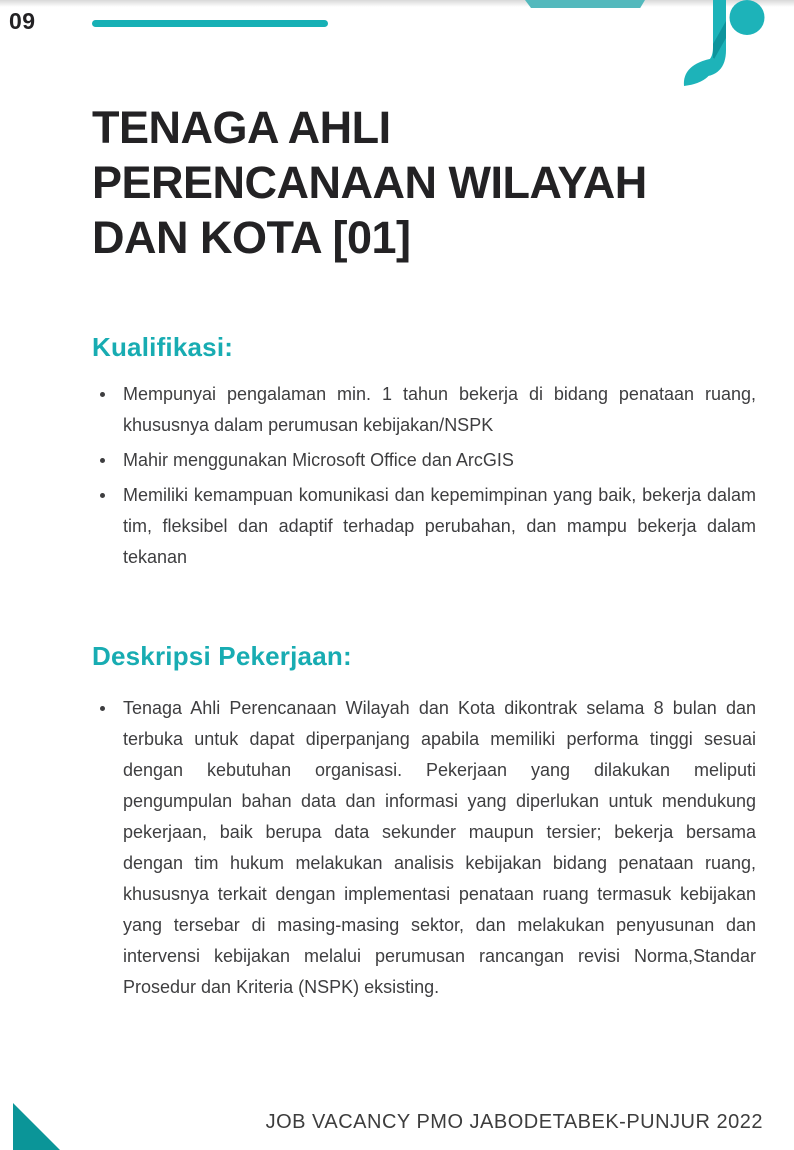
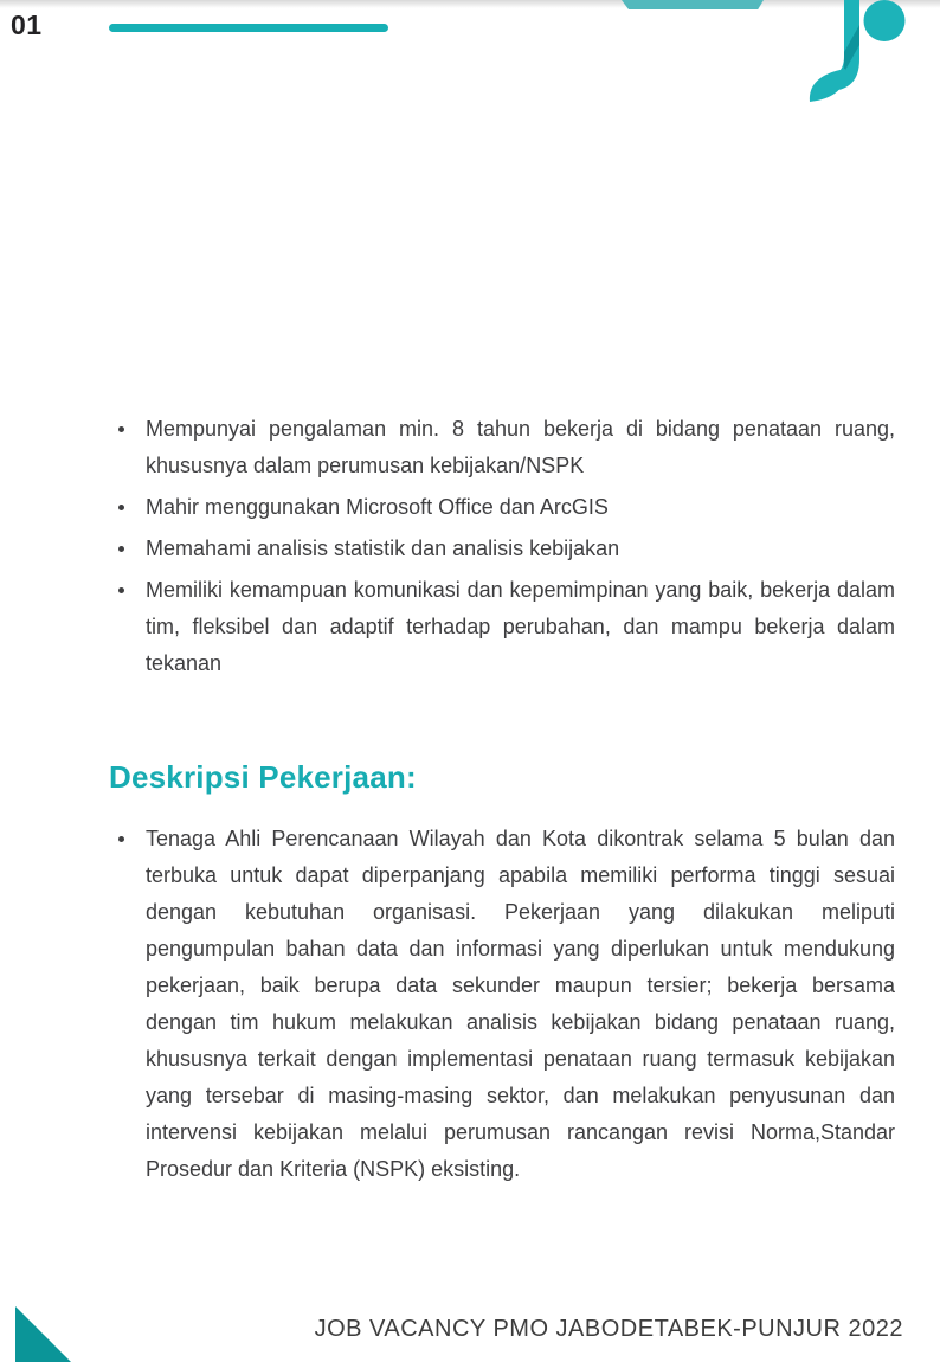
- 09
+ 01
- TENAGA AHLI
- PERENCANAAN WILAYAH
- DAN KOTA [01]
- Kualifikasi:
- Mempunyai pengalaman min. 1 tahun bekerja di bidang penataan ruang, khususnya dalam perumusan kebijakan/NSPK
+ Mempunyai pengalaman min. 8 tahun bekerja di bidang penataan ruang, khususnya dalam perumusan kebijakan/NSPK
  Mahir menggunakan Microsoft Office dan ArcGIS
+ Memahami analisis statistik dan analisis kebijakan
  Memiliki kemampuan komunikasi dan kepemimpinan yang baik, bekerja dalam tim, fleksibel dan adaptif terhadap perubahan, dan mampu bekerja dalam tekanan
  Deskripsi Pekerjaan:
- Tenaga Ahli Perencanaan Wilayah dan Kota dikontrak selama 8 bulan dan terbuka untuk dapat diperpanjang apabila memiliki performa tinggi sesuai dengan kebutuhan organisasi. Pekerjaan yang dilakukan meliputi pengumpulan bahan data dan informasi yang diperlukan untuk mendukung pekerjaan, baik berupa data sekunder maupun tersier; bekerja bersama dengan tim hukum melakukan analisis kebijakan bidang penataan ruang, khususnya terkait dengan implementasi penataan ruang termasuk kebijakan yang tersebar di masing-masing sektor, dan melakukan penyusunan dan intervensi kebijakan melalui perumusan rancangan revisi Norma,Standar Prosedur dan Kriteria (NSPK) eksisting.
+ Tenaga Ahli Perencanaan Wilayah dan Kota dikontrak selama 5 bulan dan terbuka untuk dapat diperpanjang apabila memiliki performa tinggi sesuai dengan kebutuhan organisasi. Pekerjaan yang dilakukan meliputi pengumpulan bahan data dan informasi yang diperlukan untuk mendukung pekerjaan, baik berupa data sekunder maupun tersier; bekerja bersama dengan tim hukum melakukan analisis kebijakan bidang penataan ruang, khususnya terkait dengan implementasi penataan ruang termasuk kebijakan yang tersebar di masing-masing sektor, dan melakukan penyusunan dan intervensi kebijakan melalui perumusan rancangan revisi Norma,Standar Prosedur dan Kriteria (NSPK) eksisting.
  JOB VACANCY PMO JABODETABEK-PUNJUR 2022
